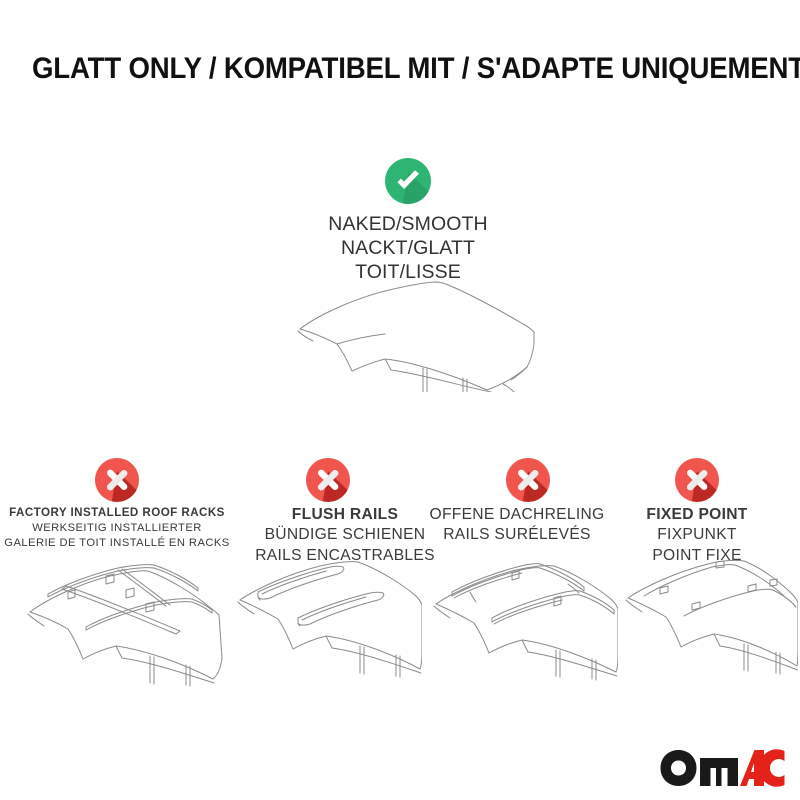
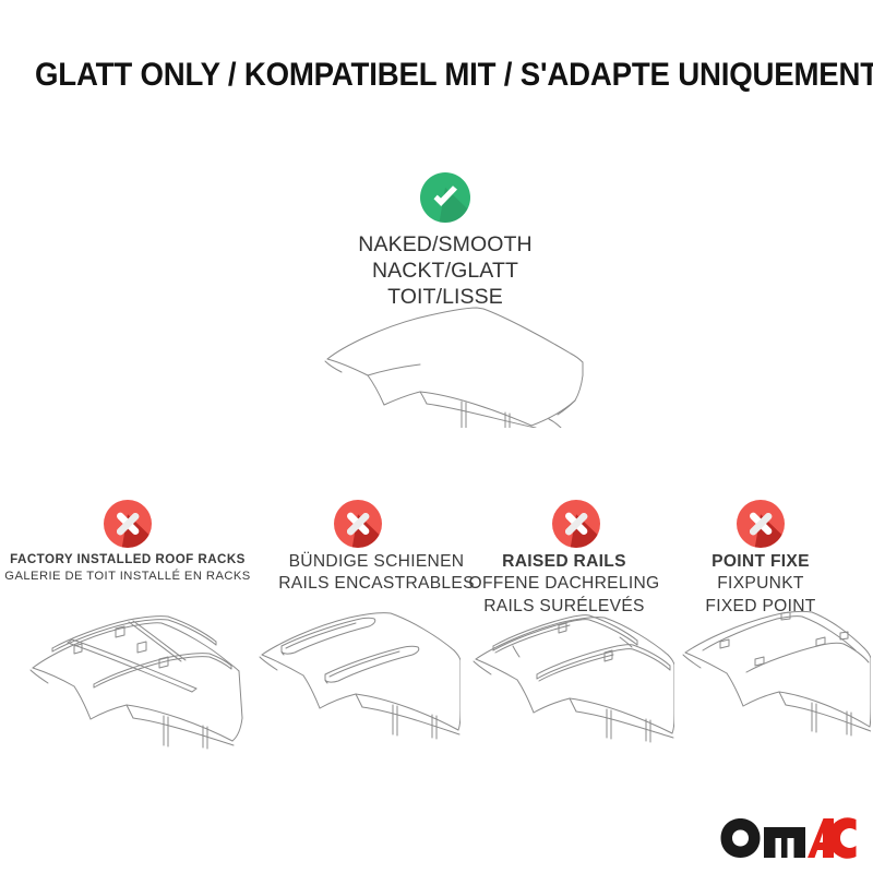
  GLATT ONLY / KOMPATIBEL MIT / S'ADAPTE UNIQUEMENT
  NAKED/SMOOTH
  NACKT/GLATT
  TOIT/LISSE
  FACTORY INSTALLED ROOF RACKS
- WERKSEITIG INSTALLIERTER
  GALERIE DE TOIT INSTALLÉ EN RACKS
- FLUSH RAILS
  BÜNDIGE SCHIENEN
  RAILS ENCASTRABLES
+ RAISED RAILS
  OFFENE DACHRELING
  RAILS SURÉLEVÉS
- FIXED POINT
+ POINT FIXE
  FIXPUNKT
- POINT FIXE
+ FIXED POINT
